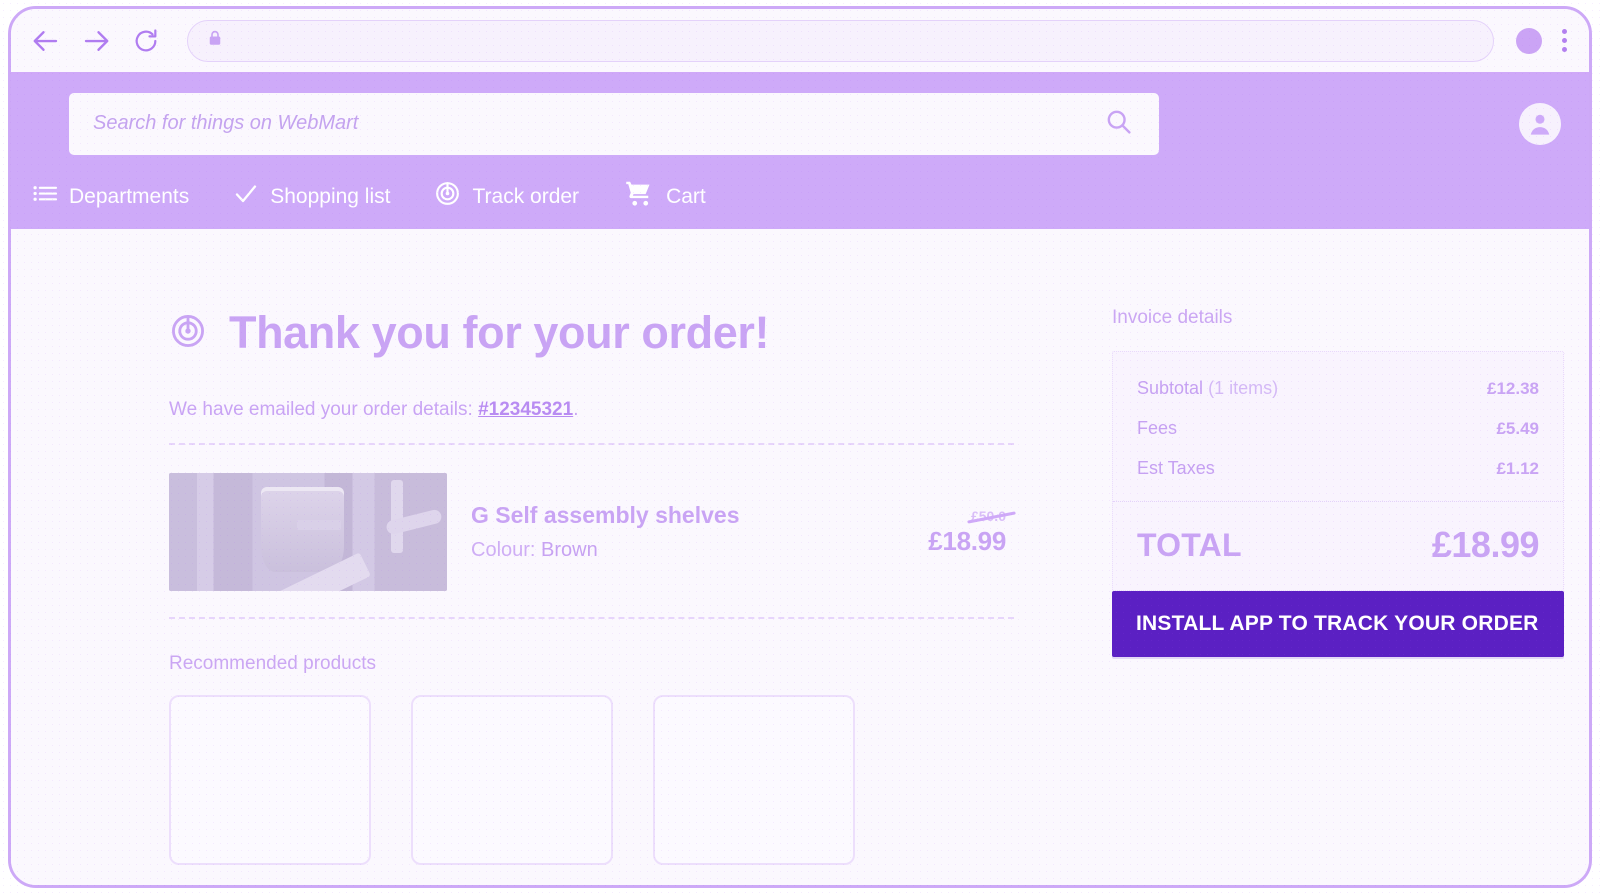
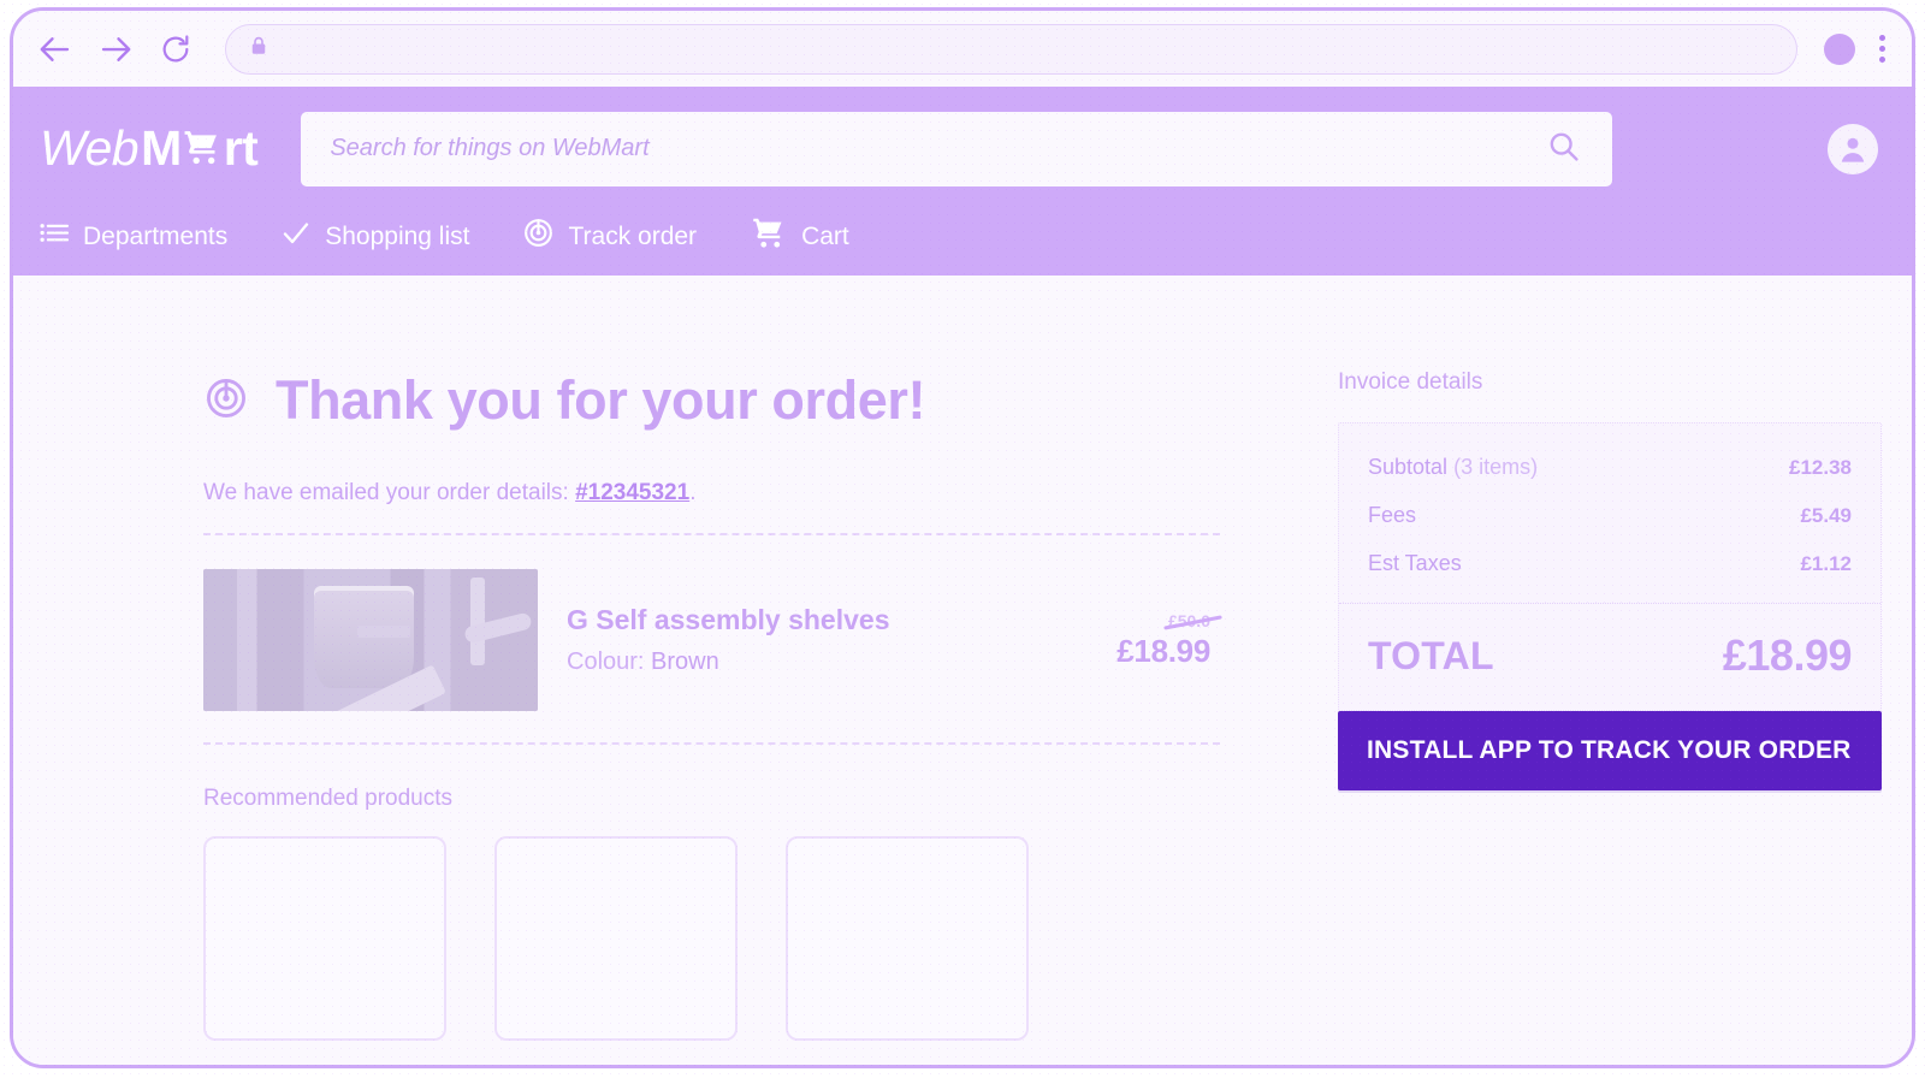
+ Web
+ M
+ rt
  Search for things on WebMart
  Departments
  Shopping list
  Track order
  Cart
  Thank you for your order!
  We have emailed your order details: #12345321.
  G Self assembly shelves
  Colour: Brown
  £50.0
  £18.99
  Recommended products
  Invoice details
- Subtotal (1 items)
+ Subtotal (3 items)
  £12.38
  Fees
  £5.49
  Est Taxes
  £1.12
  TOTAL
  £18.99
  INSTALL APP TO TRACK YOUR ORDER
